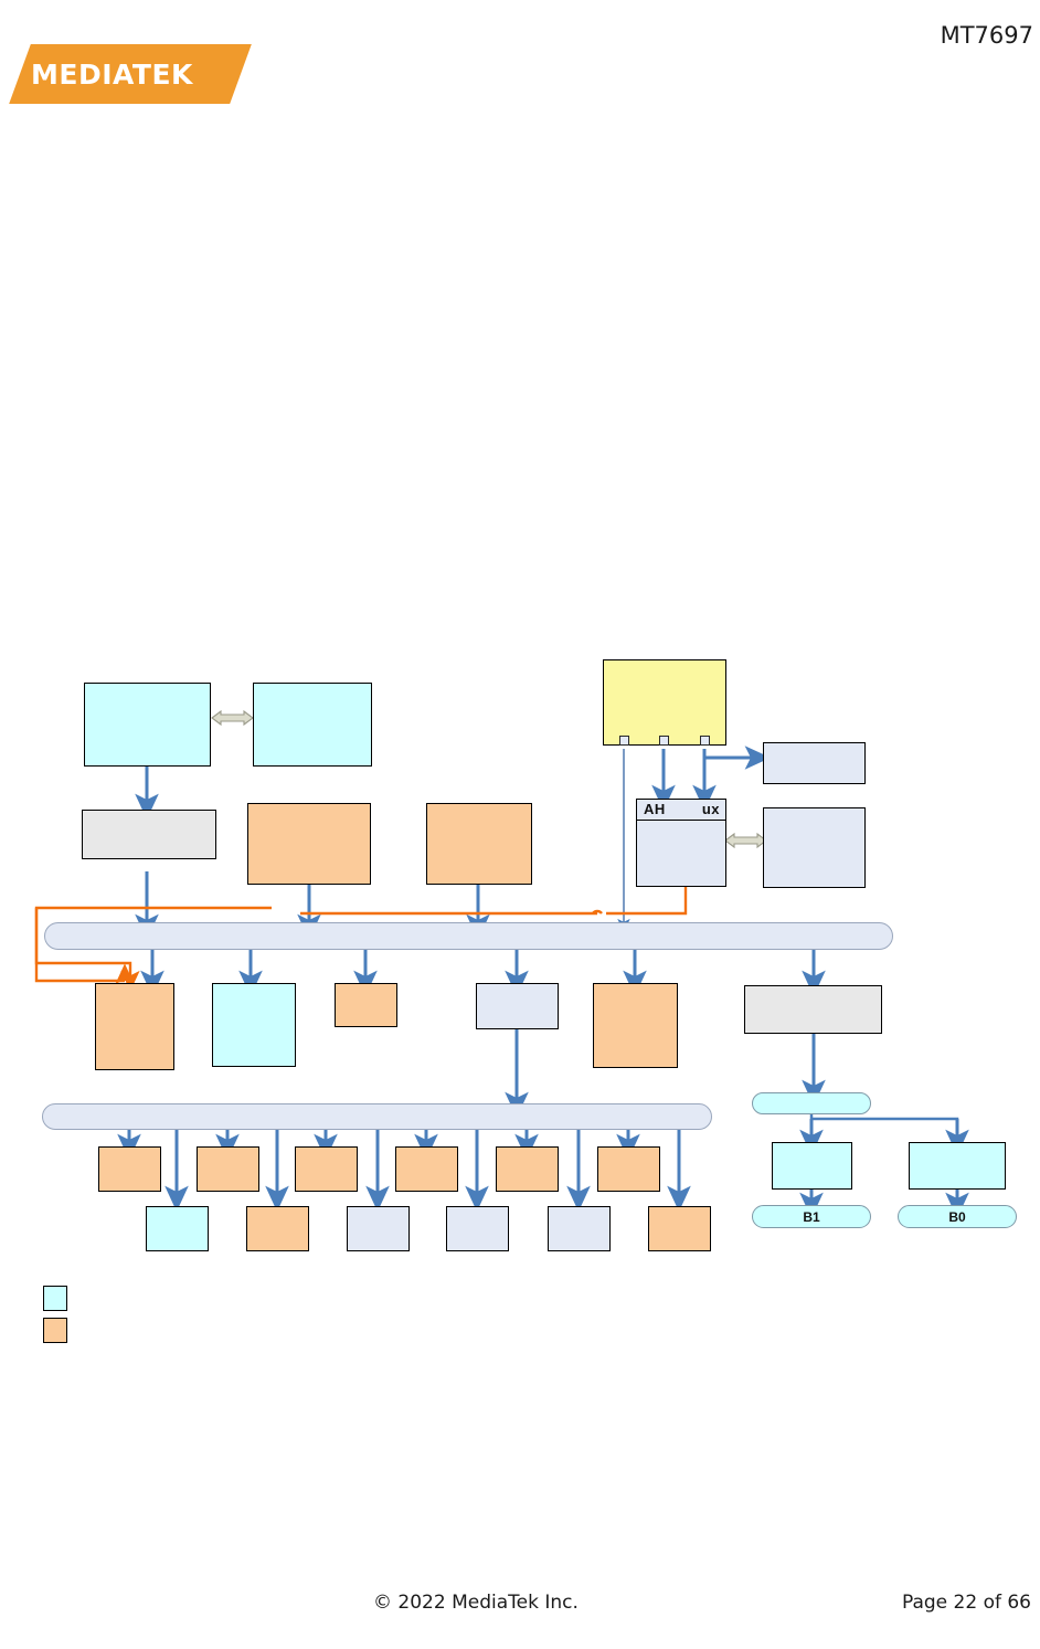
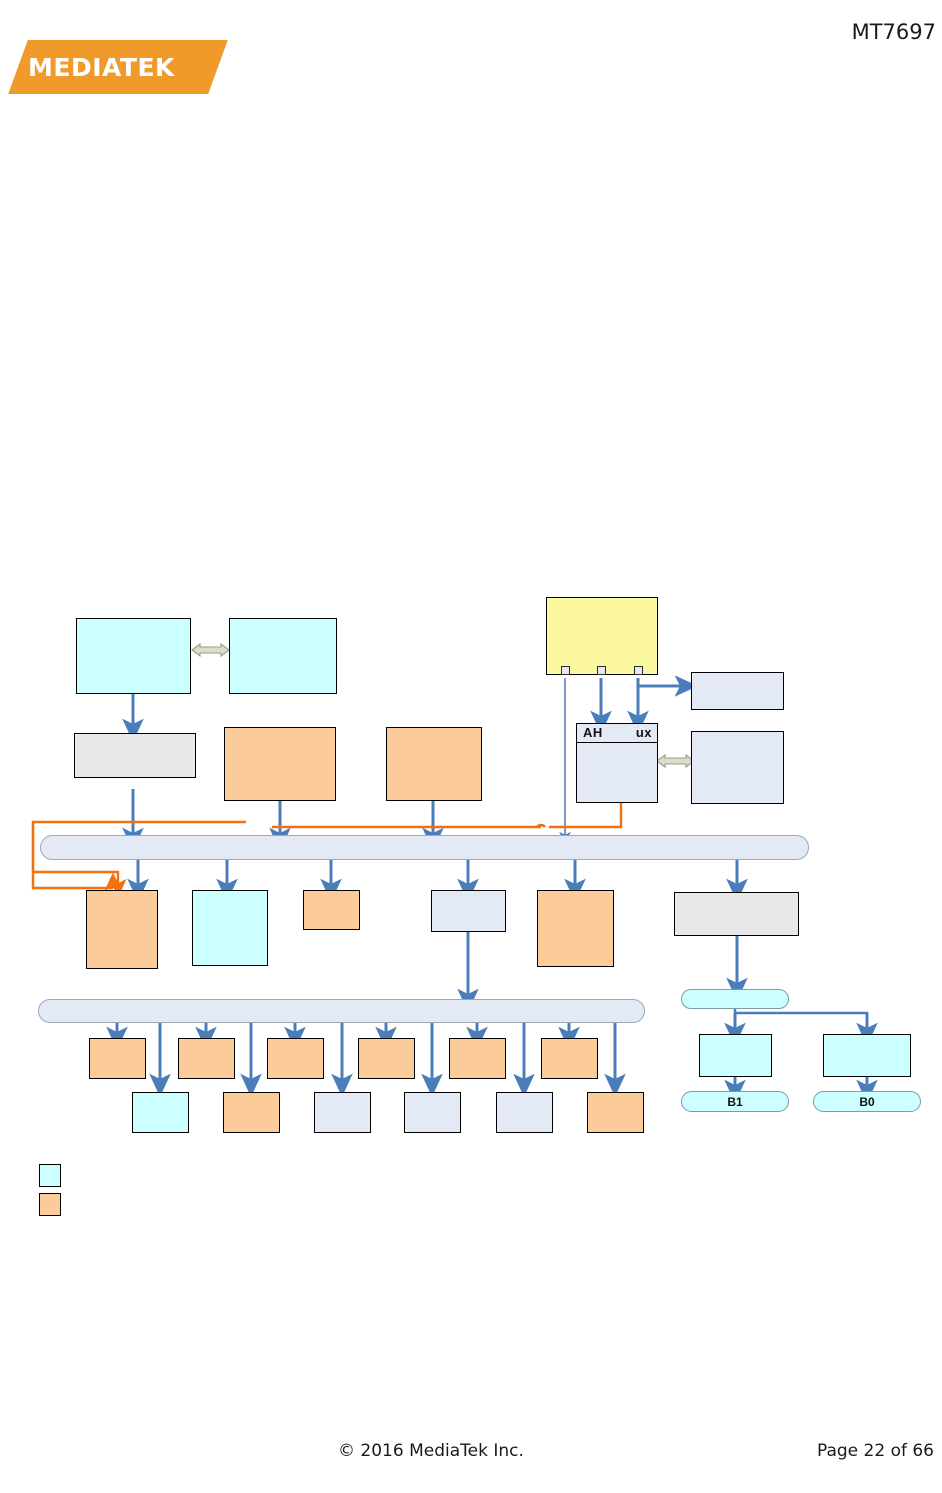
  MEDIATEK
  MT7697
  AH
  ux
  B1
  B0
- © 2022 MediaTek Inc.
+ © 2016 MediaTek Inc.
  Page 22 of 66
